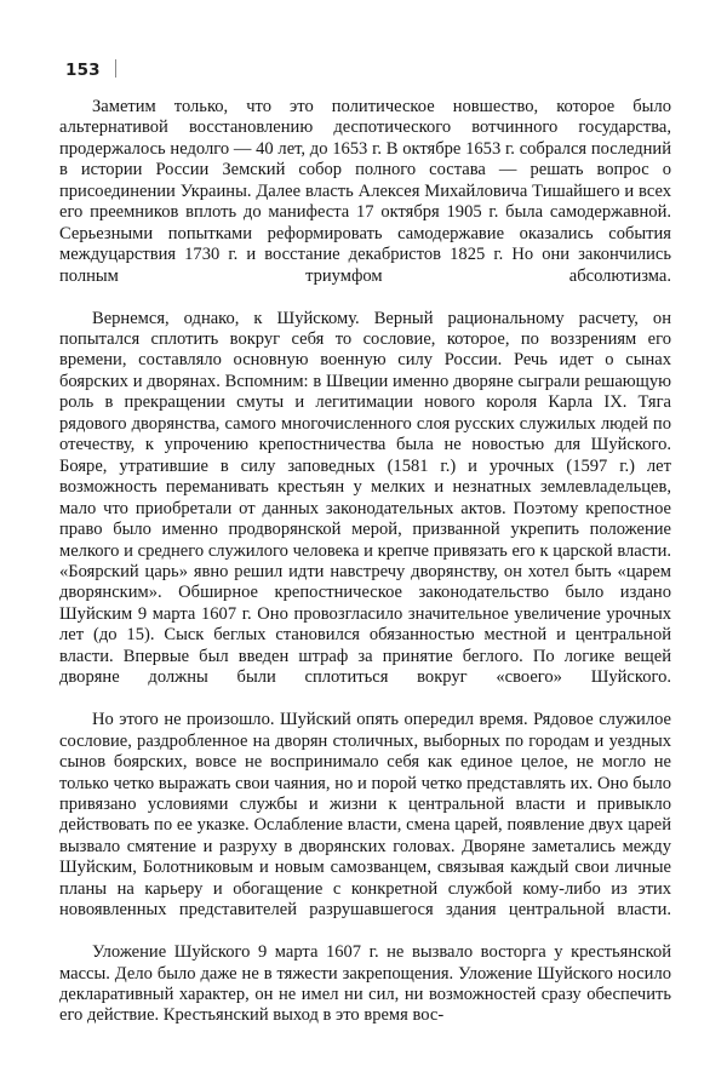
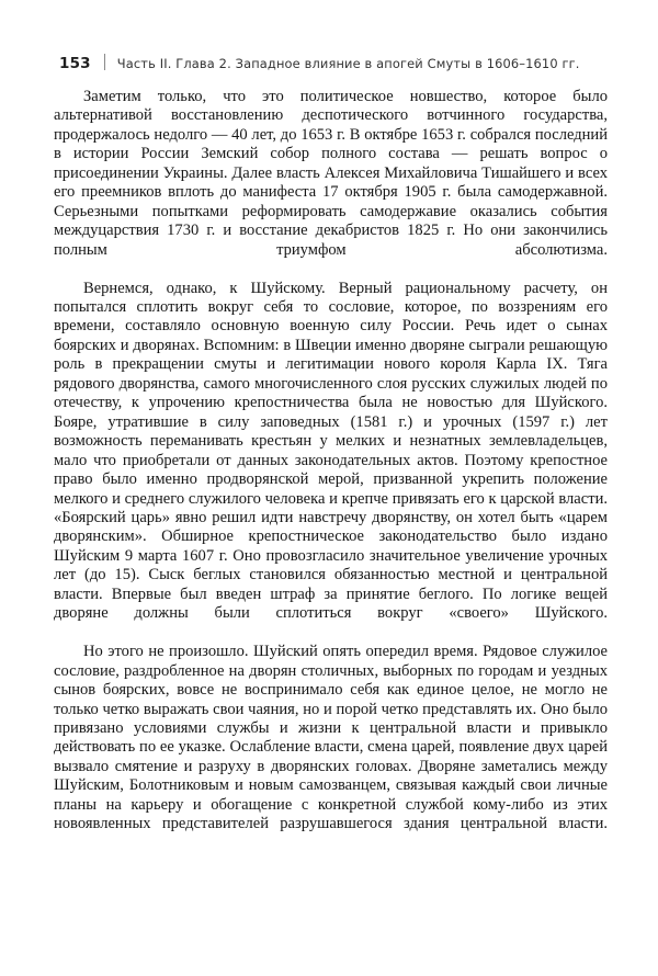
  153
+ Часть II. Глава 2. Западное влияние в апогей Смуты в 1606–1610 гг.
  Заметим только, что это политическое новшество, которое было альтернативой восстановлению деспотического вотчинного государства, продержалось недолго — 40 лет, до 1653 г. В октябре 1653 г. собрался последний в истории России Земский собор полного состава — решать вопрос о присоединении Украины. Далее власть Алексея Михайловича Тишайшего и всех его преемников вплоть до манифеста 17 октября 1905 г. была самодержавной. Серьезными попытками реформировать самодержавие оказались события междуцарствия 1730 г. и восстание декабристов 1825 г. Но они закончились полным триумфом абсолютизма.
  Вернемся, однако, к Шуйскому. Верный рациональному расчету, он попытался сплотить вокруг себя то сословие, которое, по воззрениям его времени, составляло основную военную силу России. Речь идет о сынах боярских и дворянах. Вспомним: в Швеции именно дворяне сыграли решающую роль в прекращении смуты и легитимации нового короля Карла IX. Тяга рядового дворянства, самого многочисленного слоя русских служилых людей по отечеству, к упрочению крепостничества была не новостью для Шуйского. Бояре, утратившие в силу заповедных (1581 г.) и урочных (1597 г.) лет возможность переманивать крестьян у мелких и незнатных землевладельцев, мало что приобретали от данных законодательных актов. Поэтому крепостное право было именно продворянской мерой, призванной укрепить положение мелкого и среднего служилого человека и крепче привязать его к царской власти. «Боярский царь» явно решил идти навстречу дворянству, он хотел быть «царем дворянским». Обширное крепостническое законодательство было издано Шуйским 9 марта 1607 г. Оно провозгласило значительное увеличение урочных лет (до 15). Сыск беглых становился обязанностью местной и центральной власти. Впервые был введен штраф за принятие беглого. По логике вещей дворяне должны были сплотиться вокруг «своего» Шуйского.
  Но этого не произошло. Шуйский опять опередил время. Рядовое служилое сословие, раздробленное на дворян столичных, выборных по городам и уездных сынов боярских, вовсе не воспринимало себя как единое целое, не могло не только четко выражать свои чаяния, но и порой четко представлять их. Оно было привязано условиями службы и жизни к центральной власти и привыкло действовать по ее указке. Ослабление власти, смена царей, появление двух царей вызвало смятение и разруху в дворянских головах. Дворяне заметались между Шуйским, Болотниковым и новым самозванцем, связывая каждый свои личные планы на карьеру и обогащение с конкретной службой кому-либо из этих новоявленных представителей разрушавшегося здания центральной власти.
- Уложение Шуйского 9 марта 1607 г. не вызвало восторга у крестьянской массы. Дело было даже не в тяжести закрепощения. Уложение Шуйского носило декларативный характер, он не имел ни сил, ни возможностей сразу обеспечить его действие. Крестьянский выход в это время вос-
